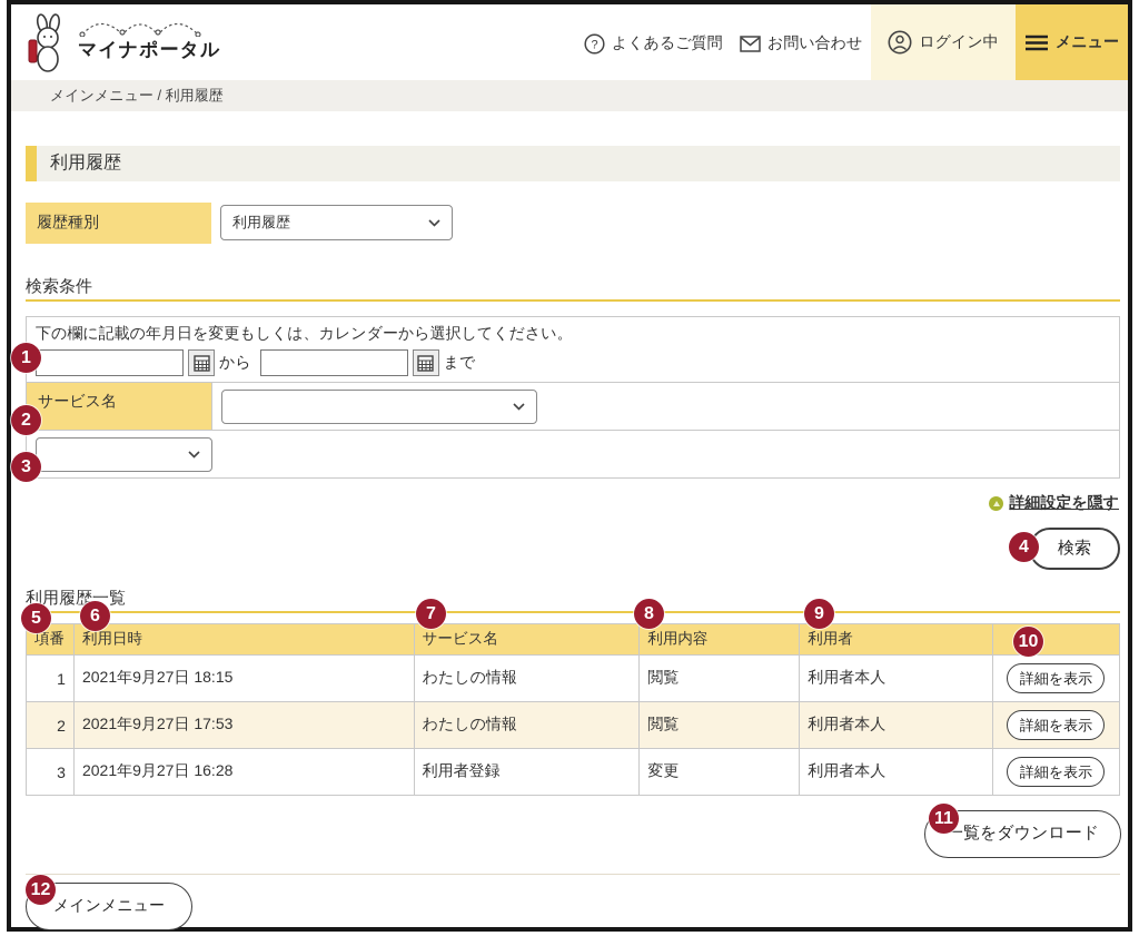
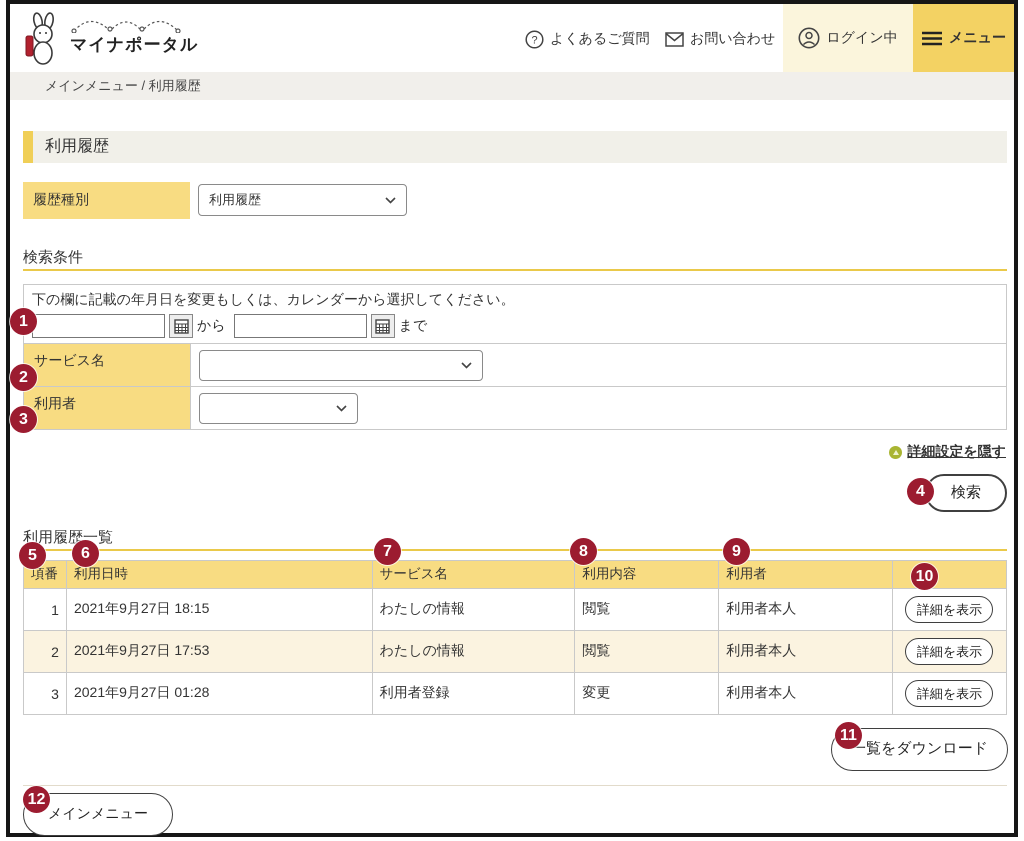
  マイナポータル
  ?
  よくあるご質問
  お問い合わせ
  ログイン中
  メニュー
  メインメニュー / 利用履歴
  利用履歴
  履歴種別
  利用履歴
  検索条件
  下の欄に記載の年月日を変更もしくは、カレンダーから選択してください。
  から
  まで
  サービス名
+ 利用者
  詳細設定を隠す
  検索
  利用履歴一覧
  項番	利用日時	サービス名	利用内容	利用者
  1	2021年9月27日 18:15	わたしの情報	閲覧	利用者本人	詳細を表示
  2	2021年9月27日 17:53	わたしの情報	閲覧	利用者本人	詳細を表示
- 3	2021年9月27日 16:28	利用者登録	変更	利用者本人	詳細を表示
+ 3	2021年9月27日 01:28	利用者登録	変更	利用者本人	詳細を表示
  一覧をダウンロード
  メインメニュー
  1
  2
  3
  4
  5
  6
  7
  8
  9
  10
  11
  12
